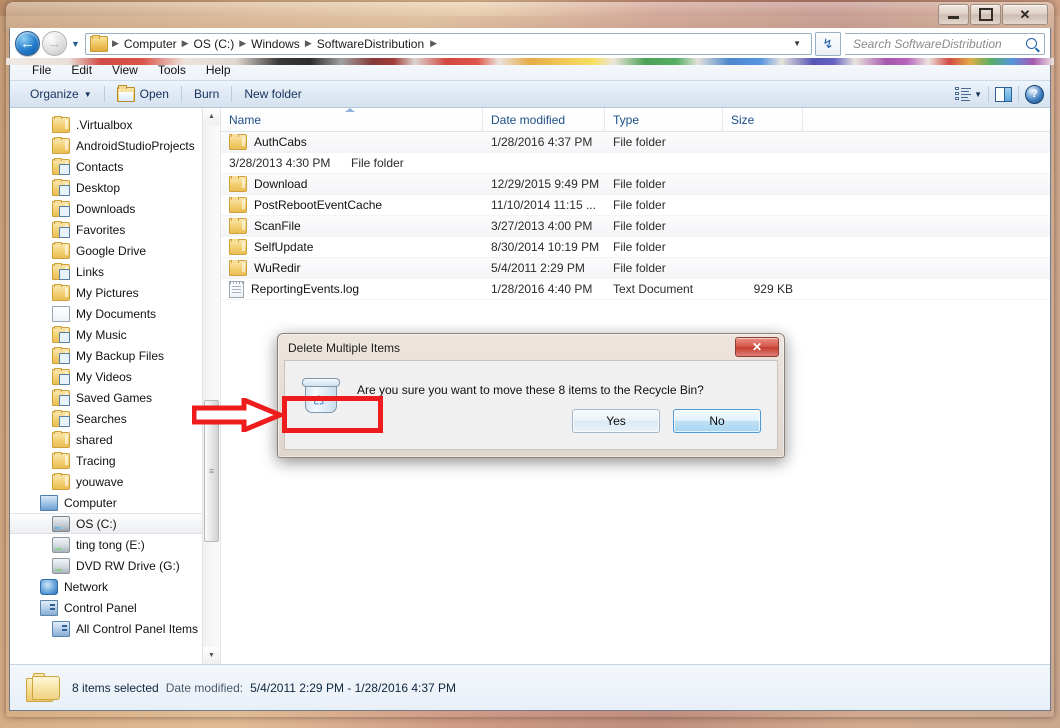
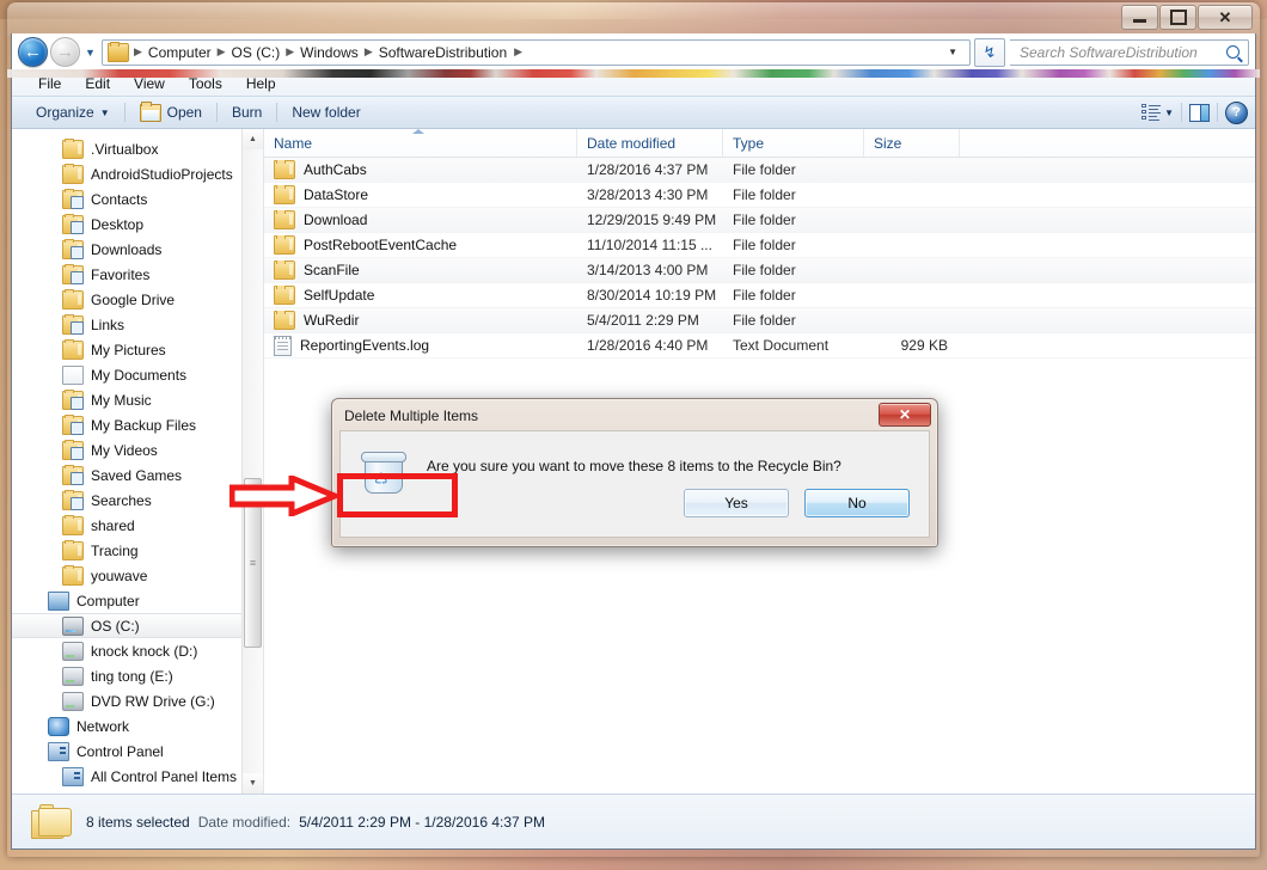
  ✕
  ←
  →
  ▼
  ▶
  Computer
  ▶
  OS (C:)
  ▶
  Windows
  ▶
  SoftwareDistribution
  ▶
  ▼
  ↯
  Search SoftwareDistribution
  File
  Edit
  View
  Tools
  Help
  Organize
  ▼
  Open
  Burn
  New folder
  ▼
  ?
  .Virtualbox
  AndroidStudioProjects
  Contacts
  Desktop
  Downloads
  Favorites
  Google Drive
  Links
  My Pictures
  My Documents
  My Music
  My Backup Files
  My Videos
  Saved Games
  Searches
  shared
  Tracing
  youwave
  Computer
  OS (C:)
+ knock knock (D:)
  ting tong (E:)
  DVD RW Drive (G:)
  Network
  Control Panel
  All Control Panel Items
  Name
  Date modified
  Type
  Size
  AuthCabs
  1/28/2016 4:37 PM
  File folder
+ DataStore
  3/28/2013 4:30 PM
  File folder
  Download
  12/29/2015 9:49 PM
  File folder
  PostRebootEventCache
  11/10/2014 11:15 ...
  File folder
  ScanFile
- 3/27/2013 4:00 PM
+ 3/14/2013 4:00 PM
  File folder
  SelfUpdate
  8/30/2014 10:19 PM
  File folder
  WuRedir
  5/4/2011 2:29 PM
  File folder
  ReportingEvents.log
  1/28/2016 4:40 PM
  Text Document
  929 KB
  8 items selected
  Date modified:
  5/4/2011 2:29 PM - 1/28/2016 4:37 PM
  Delete Multiple Items
  ✕
  ♺
  Are you sure you want to move these 8 items to the Recycle Bin?
  Yes
  No
